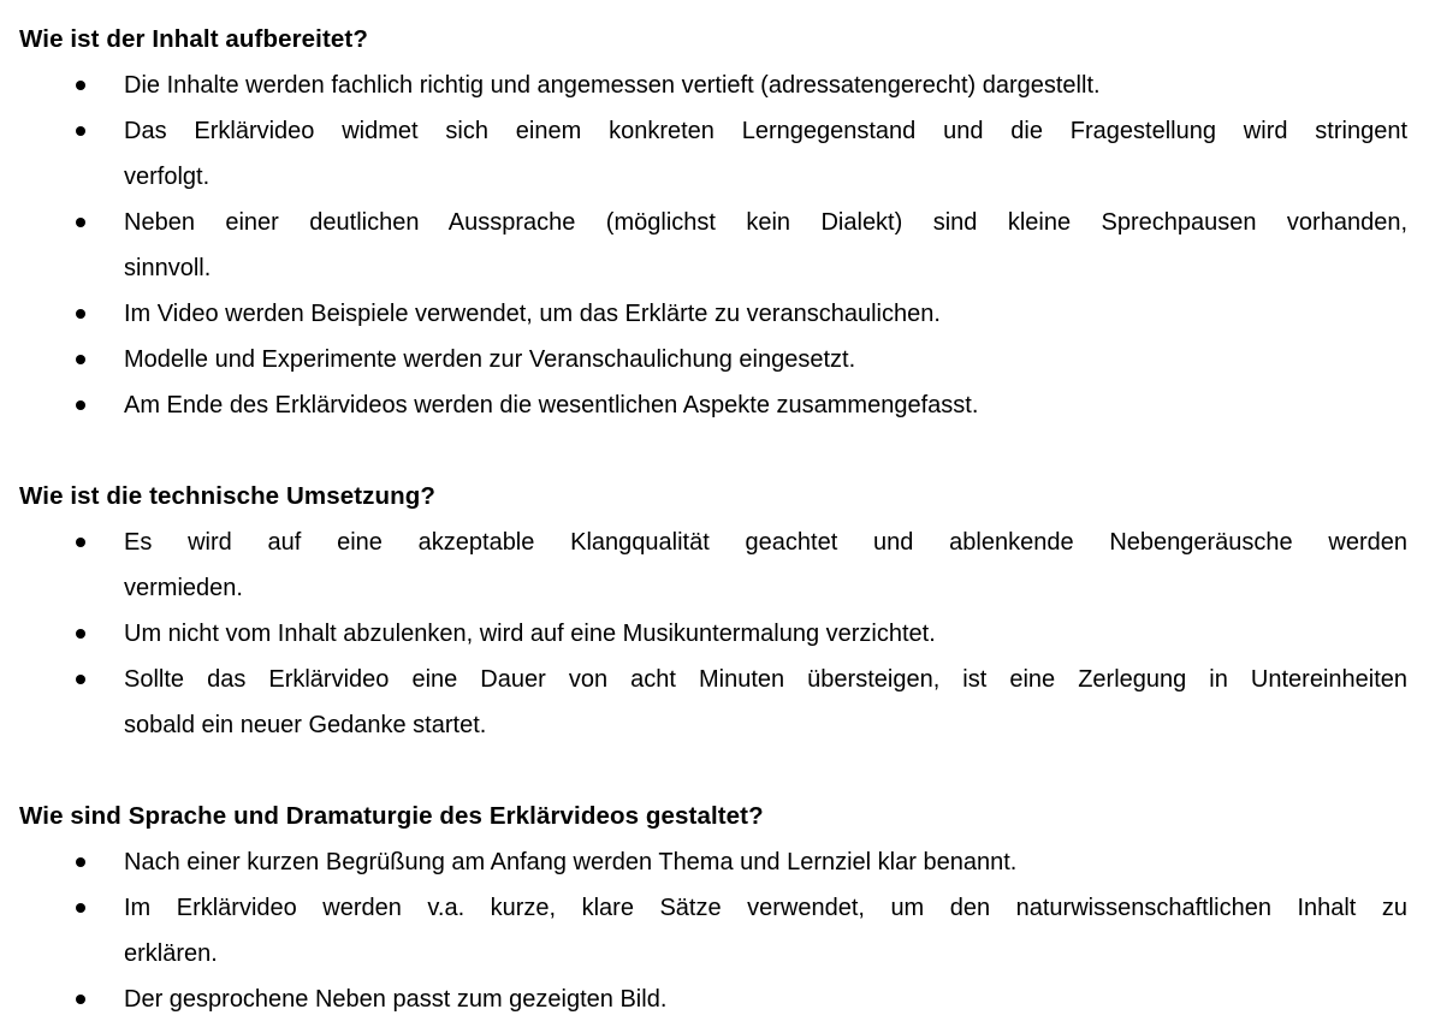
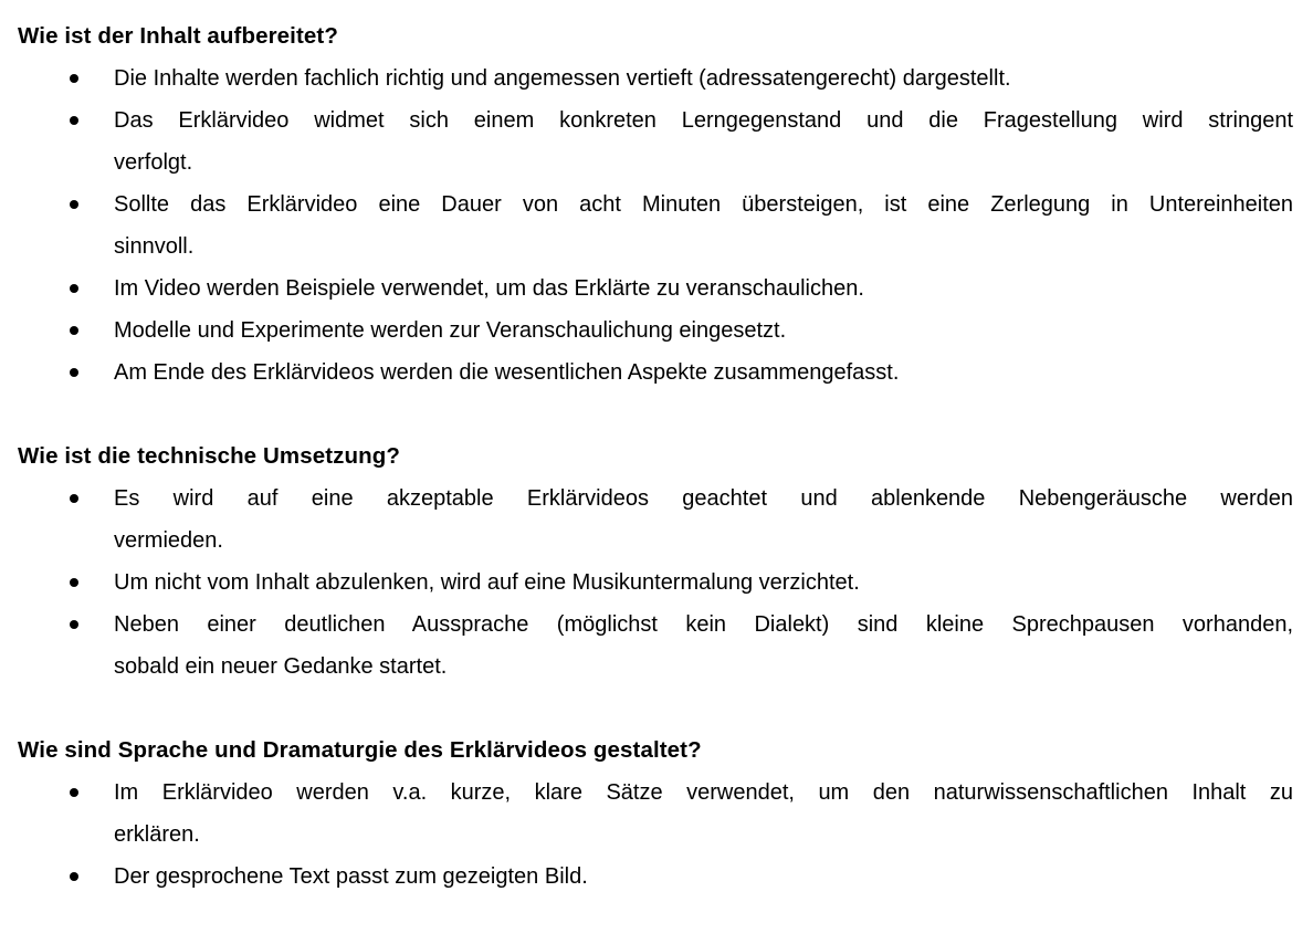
  Wie ist der Inhalt aufbereitet?
  Die Inhalte werden fachlich richtig und angemessen vertieft (adressatengerecht) dargestellt.
  Das Erklärvideo widmet sich einem konkreten Lerngegenstand und die Fragestellung wird stringent
  verfolgt.
- Neben einer deutlichen Aussprache (möglichst kein Dialekt) sind kleine Sprechpausen vorhanden,
+ Sollte das Erklärvideo eine Dauer von acht Minuten übersteigen, ist eine Zerlegung in Untereinheiten
  sinnvoll.
  Im Video werden Beispiele verwendet, um das Erklärte zu veranschaulichen.
  Modelle und Experimente werden zur Veranschaulichung eingesetzt.
  Am Ende des Erklärvideos werden die wesentlichen Aspekte zusammengefasst.
  Wie ist die technische Umsetzung?
- Es wird auf eine akzeptable Klangqualität geachtet und ablenkende Nebengeräusche werden
+ Es wird auf eine akzeptable Erklärvideos geachtet und ablenkende Nebengeräusche werden
  vermieden.
  Um nicht vom Inhalt abzulenken, wird auf eine Musikuntermalung verzichtet.
- Sollte das Erklärvideo eine Dauer von acht Minuten übersteigen, ist eine Zerlegung in Untereinheiten
+ Neben einer deutlichen Aussprache (möglichst kein Dialekt) sind kleine Sprechpausen vorhanden,
  sobald ein neuer Gedanke startet.
  Wie sind Sprache und Dramaturgie des Erklärvideos gestaltet?
- Nach einer kurzen Begrüßung am Anfang werden Thema und Lernziel klar benannt.
  Im Erklärvideo werden v.a. kurze, klare Sätze verwendet, um den naturwissenschaftlichen Inhalt zu
  erklären.
- Der gesprochene Neben passt zum gezeigten Bild.
+ Der gesprochene Text passt zum gezeigten Bild.
